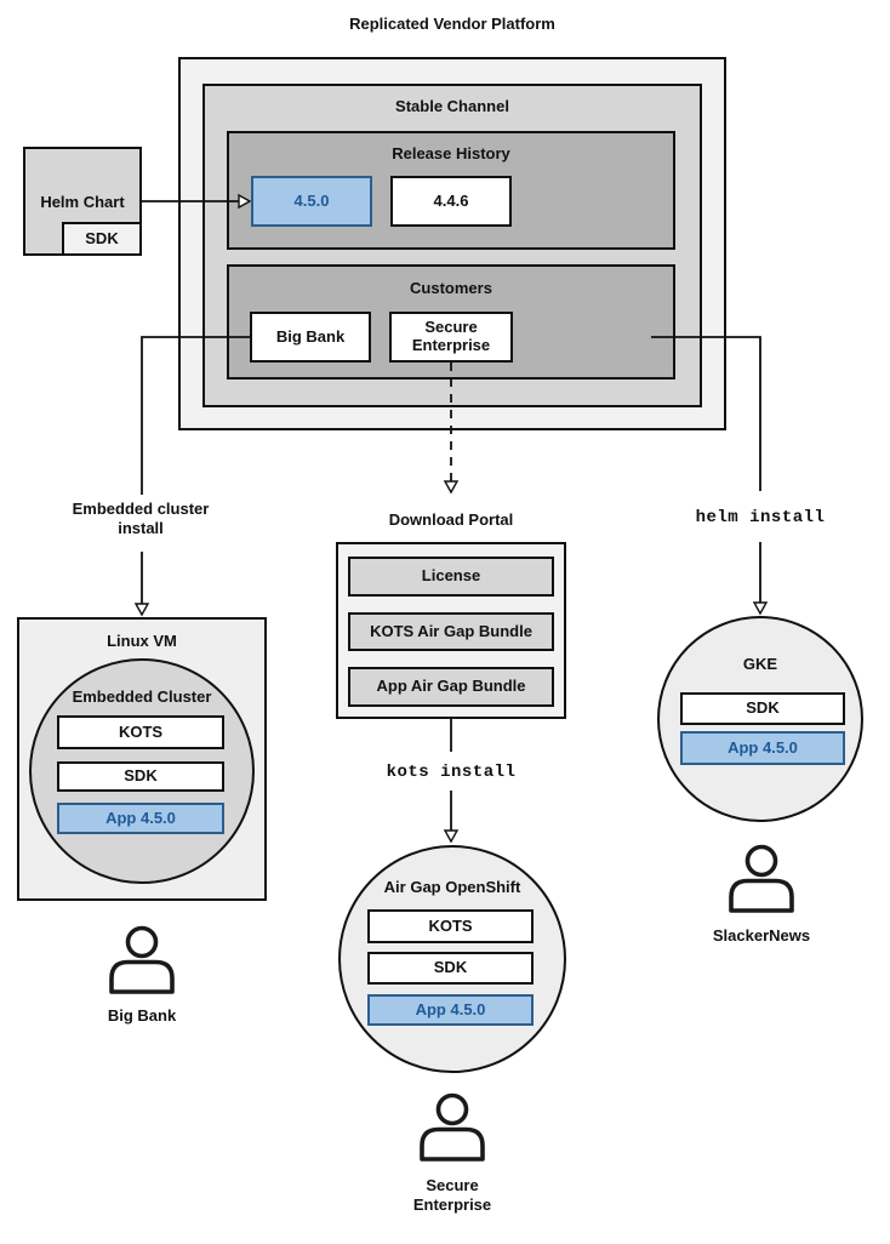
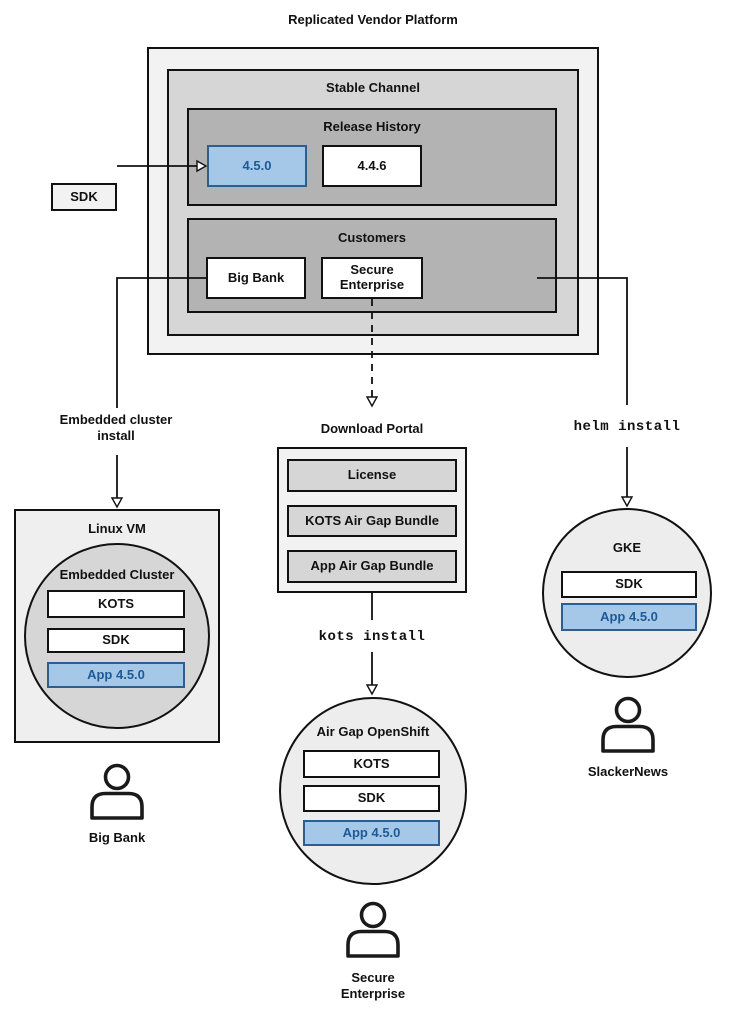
  Replicated Vendor Platform
  Stable Channel
  Release History
  4.5.0
  4.4.6
  Customers
  Big Bank
  Secure Enterprise
- Helm Chart
  SDK
  Embedded cluster install
  helm install
  kots install
  Download Portal
  License
  KOTS Air Gap Bundle
  App Air Gap Bundle
  Linux VM
  Embedded Cluster
  KOTS
  SDK
  App 4.5.0
  Air Gap OpenShift
  KOTS
  SDK
  App 4.5.0
  GKE
  SDK
  App 4.5.0
  Big Bank
  Secure Enterprise
  SlackerNews
